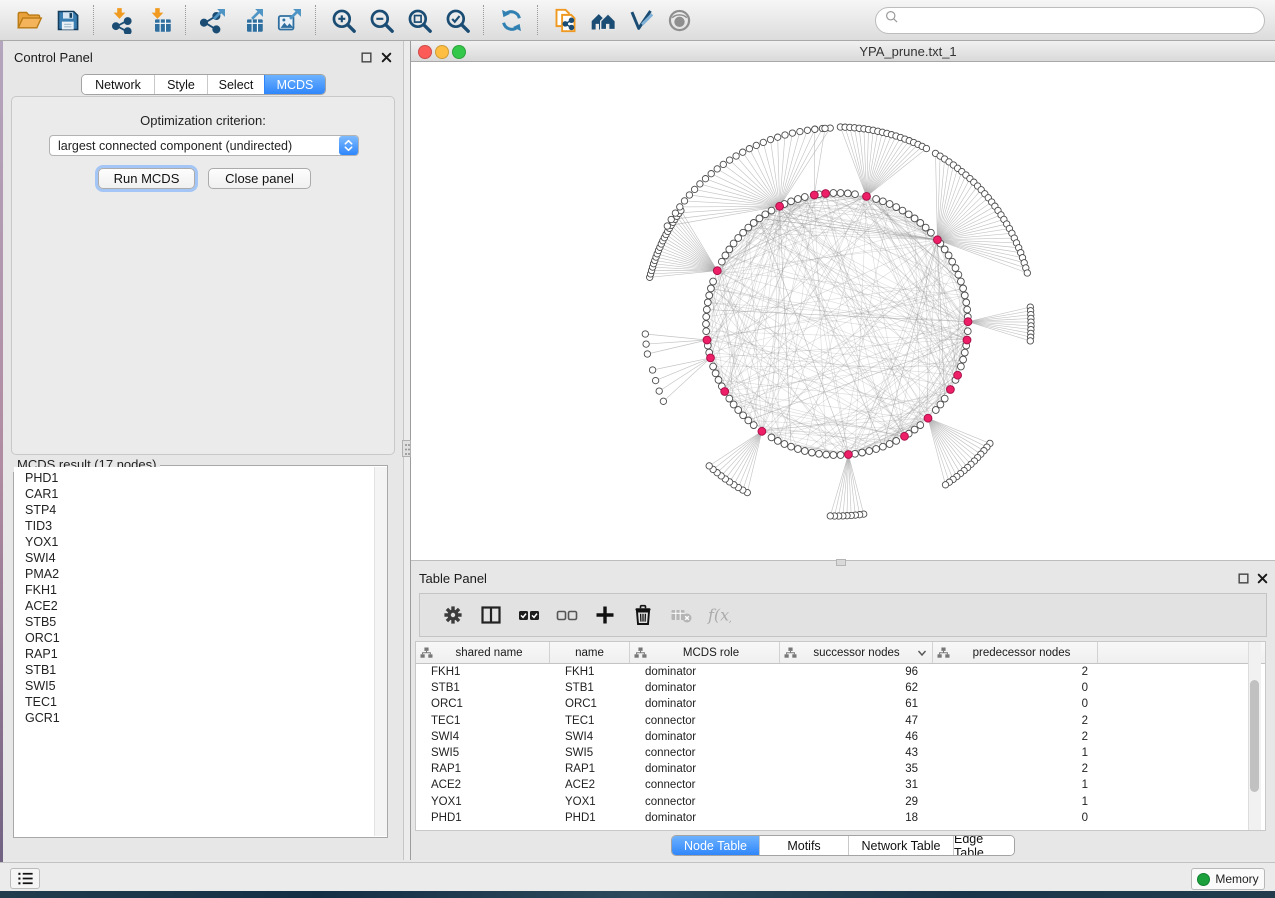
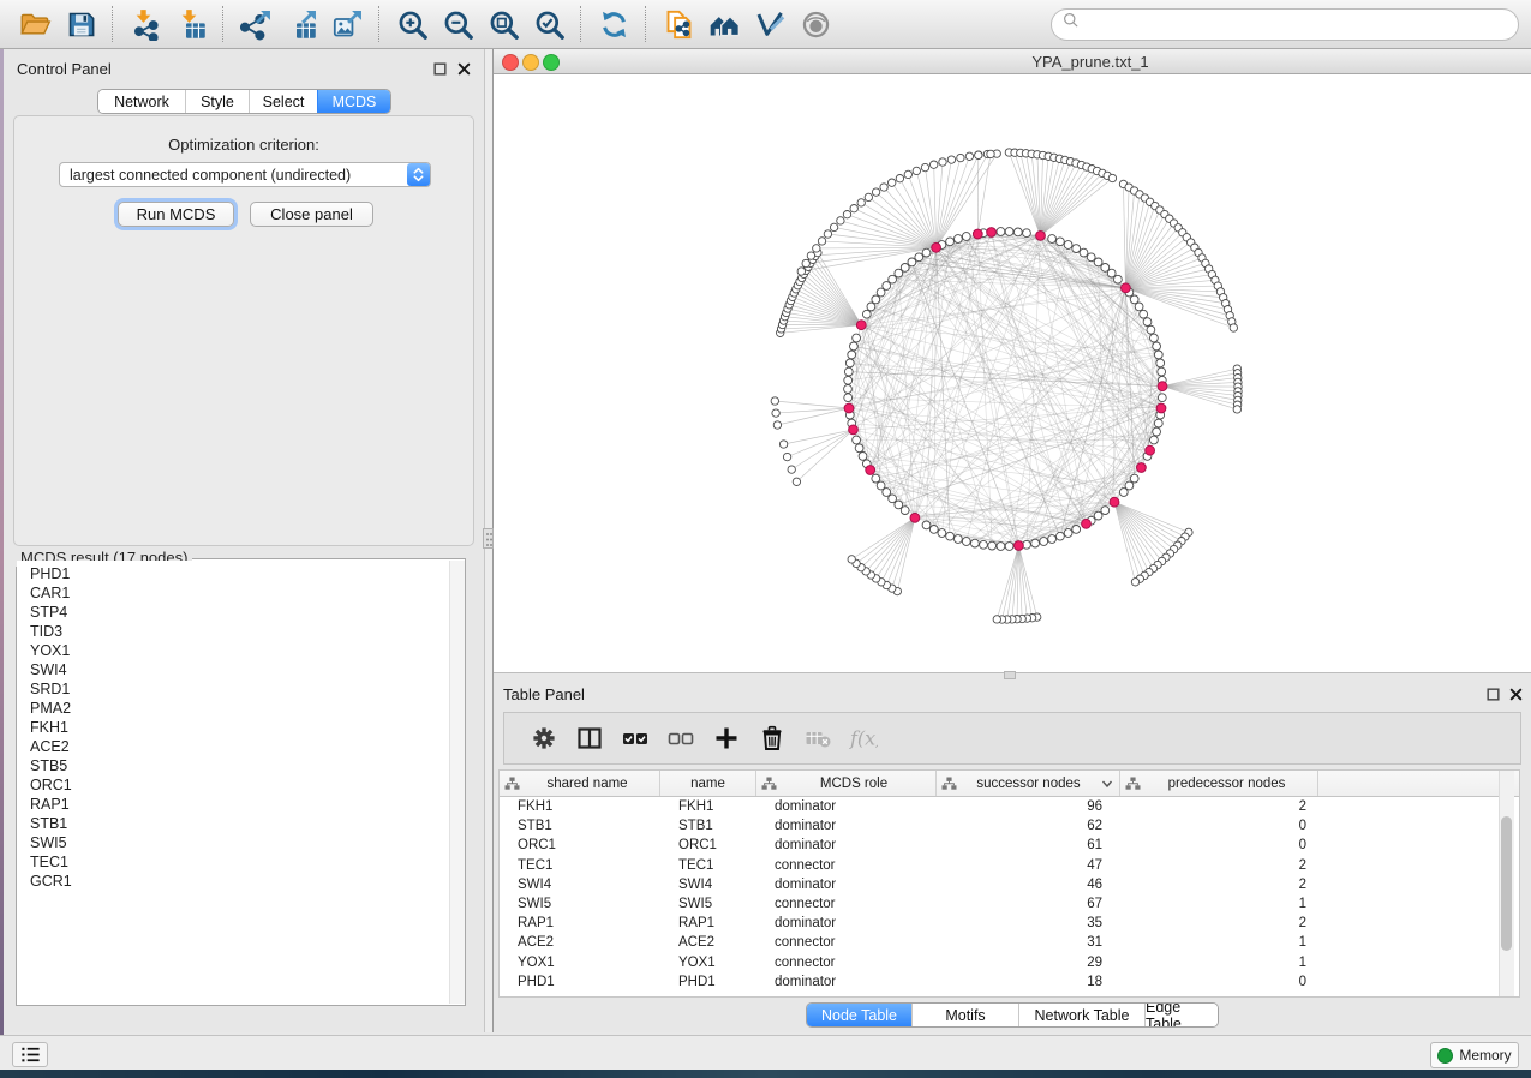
  Control Panel
  Network
  Style
  Select
  MCDS
  Optimization criterion:
  largest connected component (undirected)
  Run MCDS
  Close panel
  MCDS result (17 nodes)
  PHD1
  CAR1
  STP4
  TID3
  YOX1
  SWI4
+ SRD1
  PMA2
  FKH1
  ACE2
  STB5
  ORC1
  RAP1
  STB1
  SWI5
  TEC1
  GCR1
  YPA_prune.txt_1
  Table Panel
  f(x
  shared name
  name
  MCDS role
  successor nodes
  predecessor nodes
  FKH1
  FKH1
  dominator
  96
  2
  STB1
  STB1
  dominator
  62
  0
  ORC1
  ORC1
  dominator
  61
  0
  TEC1
  TEC1
  connector
  47
  2
  SWI4
  SWI4
  dominator
  46
  2
  SWI5
  SWI5
  connector
- 43
+ 67
  1
  RAP1
  RAP1
  dominator
  35
  2
  ACE2
  ACE2
  connector
  31
  1
  YOX1
  YOX1
  connector
  29
  1
  PHD1
  PHD1
  dominator
  18
  0
  Node Table
  Motifs
  Network Table
  Edge Table
  Memory
